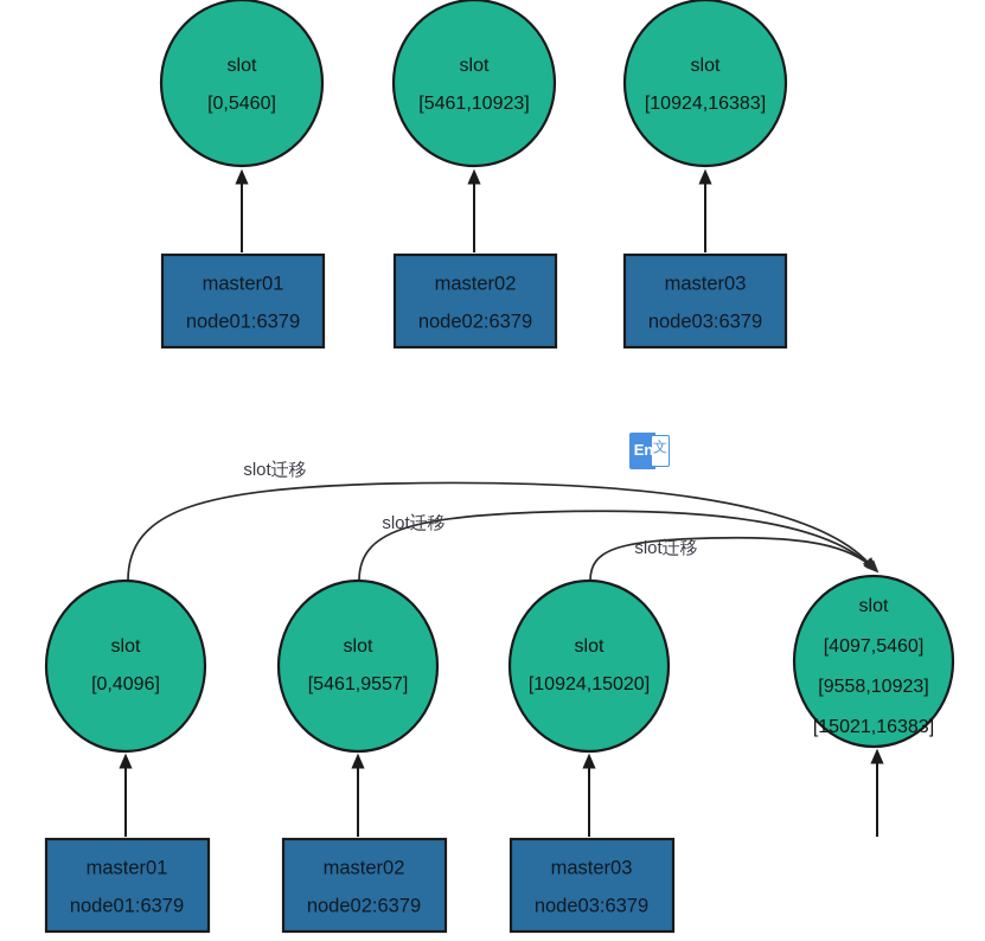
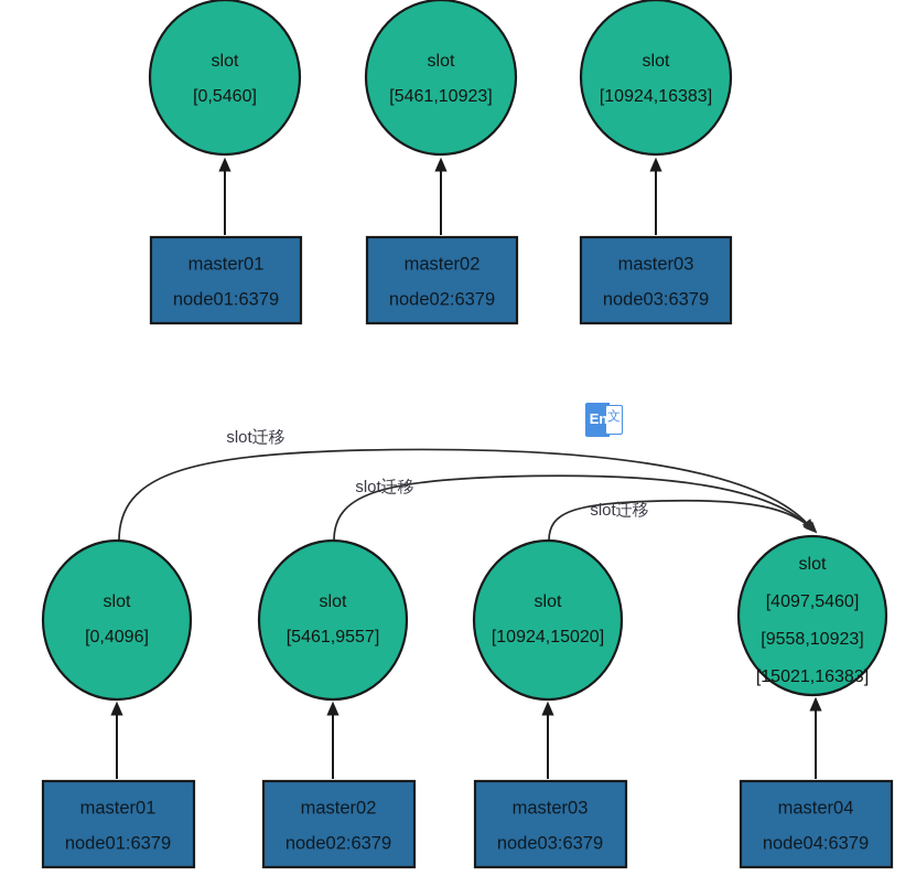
  slot
  [0,5460]
  slot
  [5461,10923]
  slot
  [10924,16383]
  master01
  node01:6379
  master02
  node02:6379
  master03
  node03:6379
  slot迁移
  slot迁移
  slot迁移
  slot
  [0,4096]
  slot
  [5461,9557]
  slot
  [10924,15020]
  slot
  [4097,5460]
  [9558,10923]
  [15021,16383]
  master01
  node01:6379
  master02
  node02:6379
  master03
  node03:6379
+ master04
+ node04:6379
  En
  文
